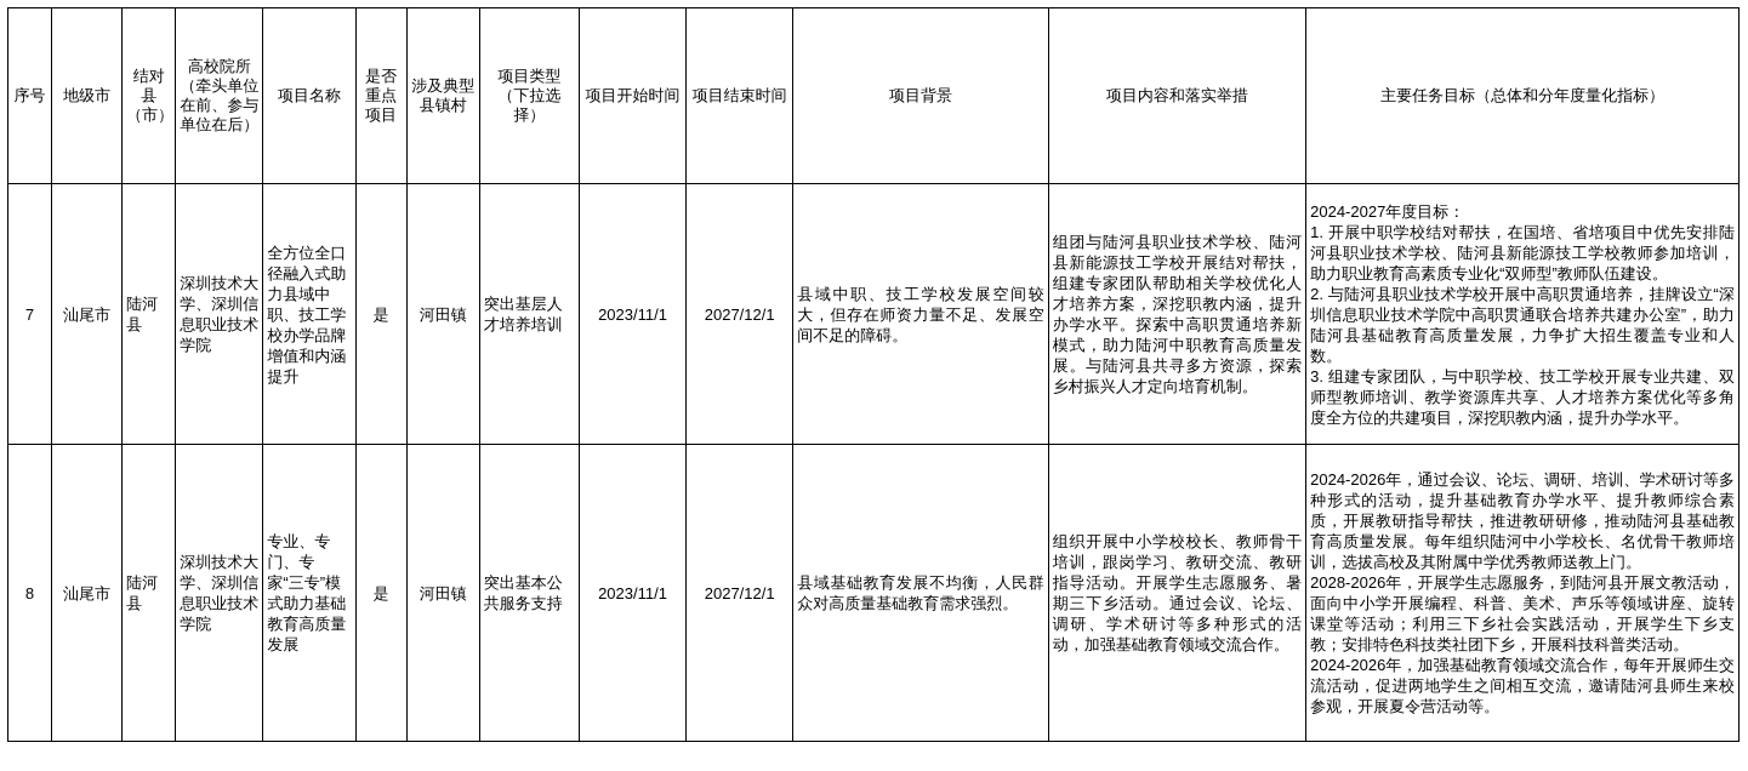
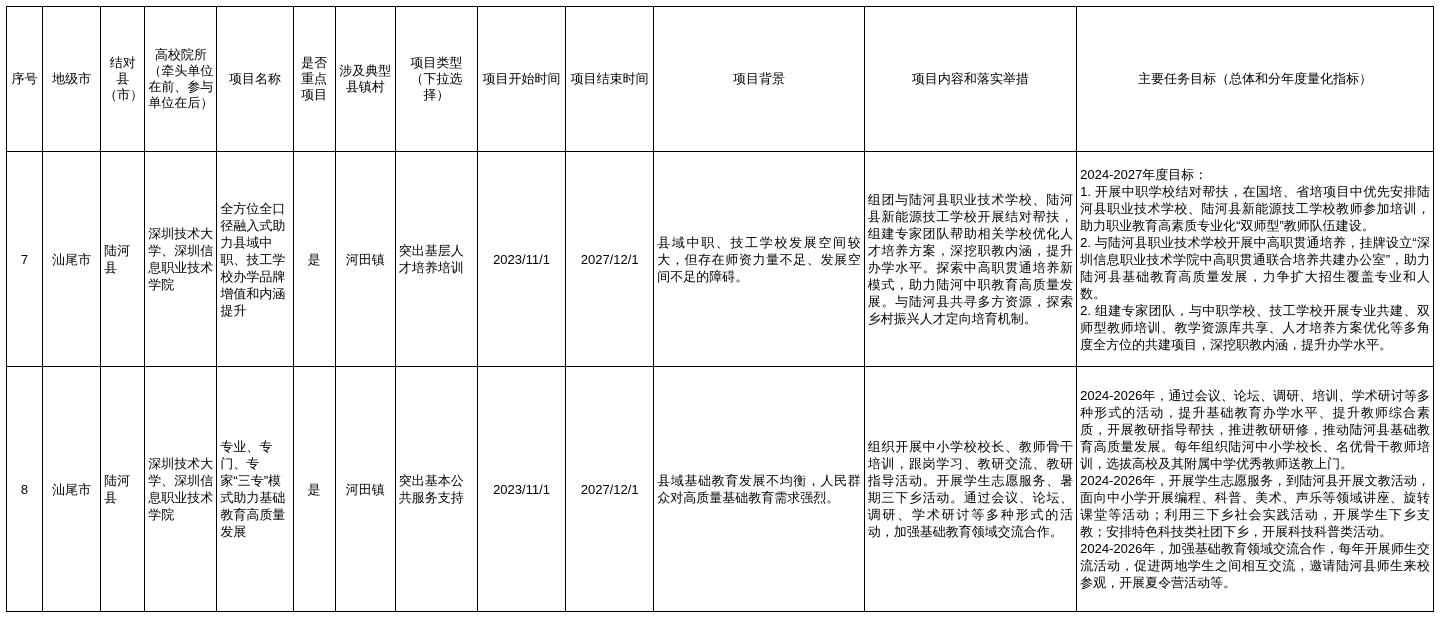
  序号	地级市	结对县（市）	高校院所（牵头单位在前、参与单位在后）	项目名称	是否重点项目	涉及典型县镇村	项目类型（下拉选择）	项目开始时间	项目结束时间	项目背景	项目内容和落实举措	主要任务目标（总体和分年度量化指标）
- 7	汕尾市	陆河县	深圳技术大学、深圳信息职业技术学院	全方位全口径融入式助力县域中职、技工学校办学品牌增值和内涵提升	是	河田镇	突出基层人才培养培训	2023/11/1	2027/12/1	县域中职、技工学校发展空间较大，但存在师资力量不足、发展空间不足的障碍。	组团与陆河县职业技术学校、陆河县新能源技工学校开展结对帮扶，组建专家团队帮助相关学校优化人才培养方案，深挖职教内涵，提升办学水平。探索中高职贯通培养新模式，助力陆河中职教育高质量发展。与陆河县共寻多方资源，探索乡村振兴人才定向培育机制。	2024-2027年度目标： 1. 开展中职学校结对帮扶，在国培、省培项目中优先安排陆河县职业技术学校、陆河县新能源技工学校教师参加培训，助力职业教育高素质专业化“双师型”教师队伍建设。 2. 与陆河县职业技术学校开展中高职贯通培养，挂牌设立“深圳信息职业技术学院中高职贯通联合培养共建办公室”，助力陆河县基础教育高质量发展，力争扩大招生覆盖专业和人数。 3. 组建专家团队，与中职学校、技工学校开展专业共建、双师型教师培训、教学资源库共享、人才培养方案优化等多角度全方位的共建项目，深挖职教内涵，提升办学水平。
+ 7	汕尾市	陆河县	深圳技术大学、深圳信息职业技术学院	全方位全口径融入式助力县域中职、技工学校办学品牌增值和内涵提升	是	河田镇	突出基层人才培养培训	2023/11/1	2027/12/1	县域中职、技工学校发展空间较大，但存在师资力量不足、发展空间不足的障碍。	组团与陆河县职业技术学校、陆河县新能源技工学校开展结对帮扶，组建专家团队帮助相关学校优化人才培养方案，深挖职教内涵，提升办学水平。探索中高职贯通培养新模式，助力陆河中职教育高质量发展。与陆河县共寻多方资源，探索乡村振兴人才定向培育机制。	2024-2027年度目标： 1. 开展中职学校结对帮扶，在国培、省培项目中优先安排陆河县职业技术学校、陆河县新能源技工学校教师参加培训，助力职业教育高素质专业化“双师型”教师队伍建设。 2. 与陆河县职业技术学校开展中高职贯通培养，挂牌设立“深圳信息职业技术学院中高职贯通联合培养共建办公室”，助力陆河县基础教育高质量发展，力争扩大招生覆盖专业和人数。 2. 组建专家团队，与中职学校、技工学校开展专业共建、双师型教师培训、教学资源库共享、人才培养方案优化等多角度全方位的共建项目，深挖职教内涵，提升办学水平。
- 8	汕尾市	陆河县	深圳技术大学、深圳信息职业技术学院	专业、专门、专家“三专”模式助力基础教育高质量发展	是	河田镇	突出基本公共服务支持	2023/11/1	2027/12/1	县域基础教育发展不均衡，人民群众对高质量基础教育需求强烈。	组织开展中小学校校长、教师骨干培训，跟岗学习、教研交流、教研指导活动。开展学生志愿服务、暑期三下乡活动。通过会议、论坛、调研、学术研讨等多种形式的活动，加强基础教育领域交流合作。	2024-2026年，通过会议、论坛、调研、培训、学术研讨等多种形式的活动，提升基础教育办学水平、提升教师综合素质，开展教研指导帮扶，推进教研研修，推动陆河县基础教育高质量发展。每年组织陆河中小学校长、名优骨干教师培训，选拔高校及其附属中学优秀教师送教上门。 2028-2026年，开展学生志愿服务，到陆河县开展文教活动，面向中小学开展编程、科普、美术、声乐等领域讲座、旋转课堂等活动；利用三下乡社会实践活动，开展学生下乡支教；安排特色科技类社团下乡，开展科技科普类活动。 2024-2026年，加强基础教育领域交流合作，每年开展师生交流活动，促进两地学生之间相互交流，邀请陆河县师生来校参观，开展夏令营活动等。
+ 8	汕尾市	陆河县	深圳技术大学、深圳信息职业技术学院	专业、专门、专家“三专”模式助力基础教育高质量发展	是	河田镇	突出基本公共服务支持	2023/11/1	2027/12/1	县域基础教育发展不均衡，人民群众对高质量基础教育需求强烈。	组织开展中小学校校长、教师骨干培训，跟岗学习、教研交流、教研指导活动。开展学生志愿服务、暑期三下乡活动。通过会议、论坛、调研、学术研讨等多种形式的活动，加强基础教育领域交流合作。	2024-2026年，通过会议、论坛、调研、培训、学术研讨等多种形式的活动，提升基础教育办学水平、提升教师综合素质，开展教研指导帮扶，推进教研研修，推动陆河县基础教育高质量发展。每年组织陆河中小学校长、名优骨干教师培训，选拔高校及其附属中学优秀教师送教上门。 2024-2026年，开展学生志愿服务，到陆河县开展文教活动，面向中小学开展编程、科普、美术、声乐等领域讲座、旋转课堂等活动；利用三下乡社会实践活动，开展学生下乡支教；安排特色科技类社团下乡，开展科技科普类活动。 2024-2026年，加强基础教育领域交流合作，每年开展师生交流活动，促进两地学生之间相互交流，邀请陆河县师生来校参观，开展夏令营活动等。
